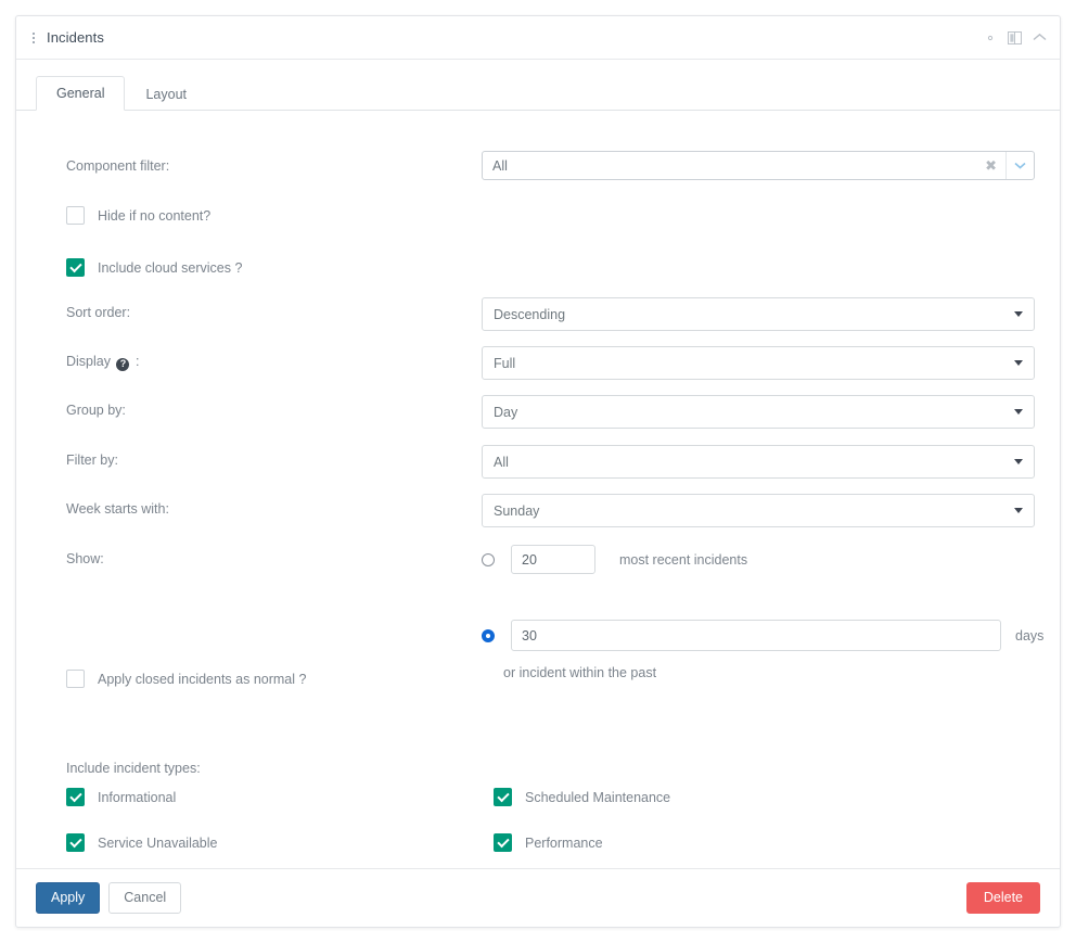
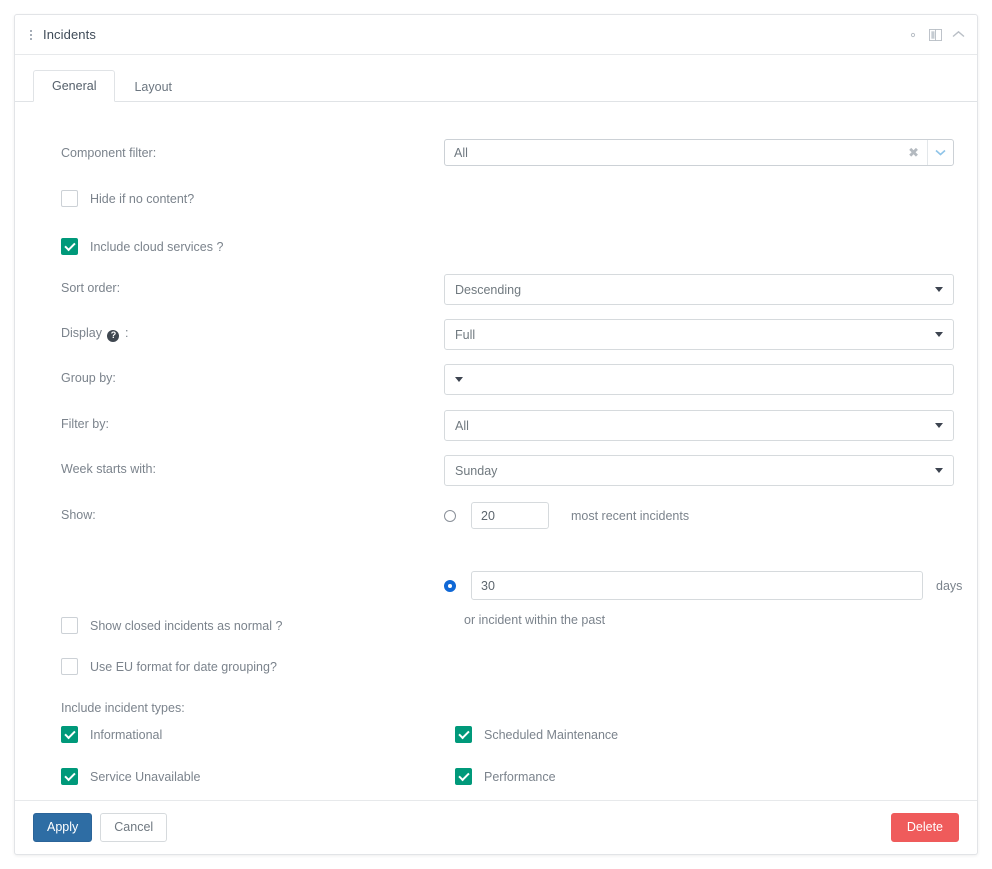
  Incidents
  General
  Layout
  Component filter:
  All
  ✖
  Hide if no content?
  Include cloud services ?
  Sort order:
  Descending
  Display ? :
  Full
  Group by:
- Day
  Filter by:
  All
  Week starts with:
  Sunday
  Show:
  20
  most recent incidents
  or incident within the past
  30
  days
- Apply closed incidents as normal ?
+ Show closed incidents as normal ?
+ Use EU format for date grouping?
  Include incident types:
  Informational
  Scheduled Maintenance
  Service Unavailable
  Performance
  Apply
  Cancel
  Delete
